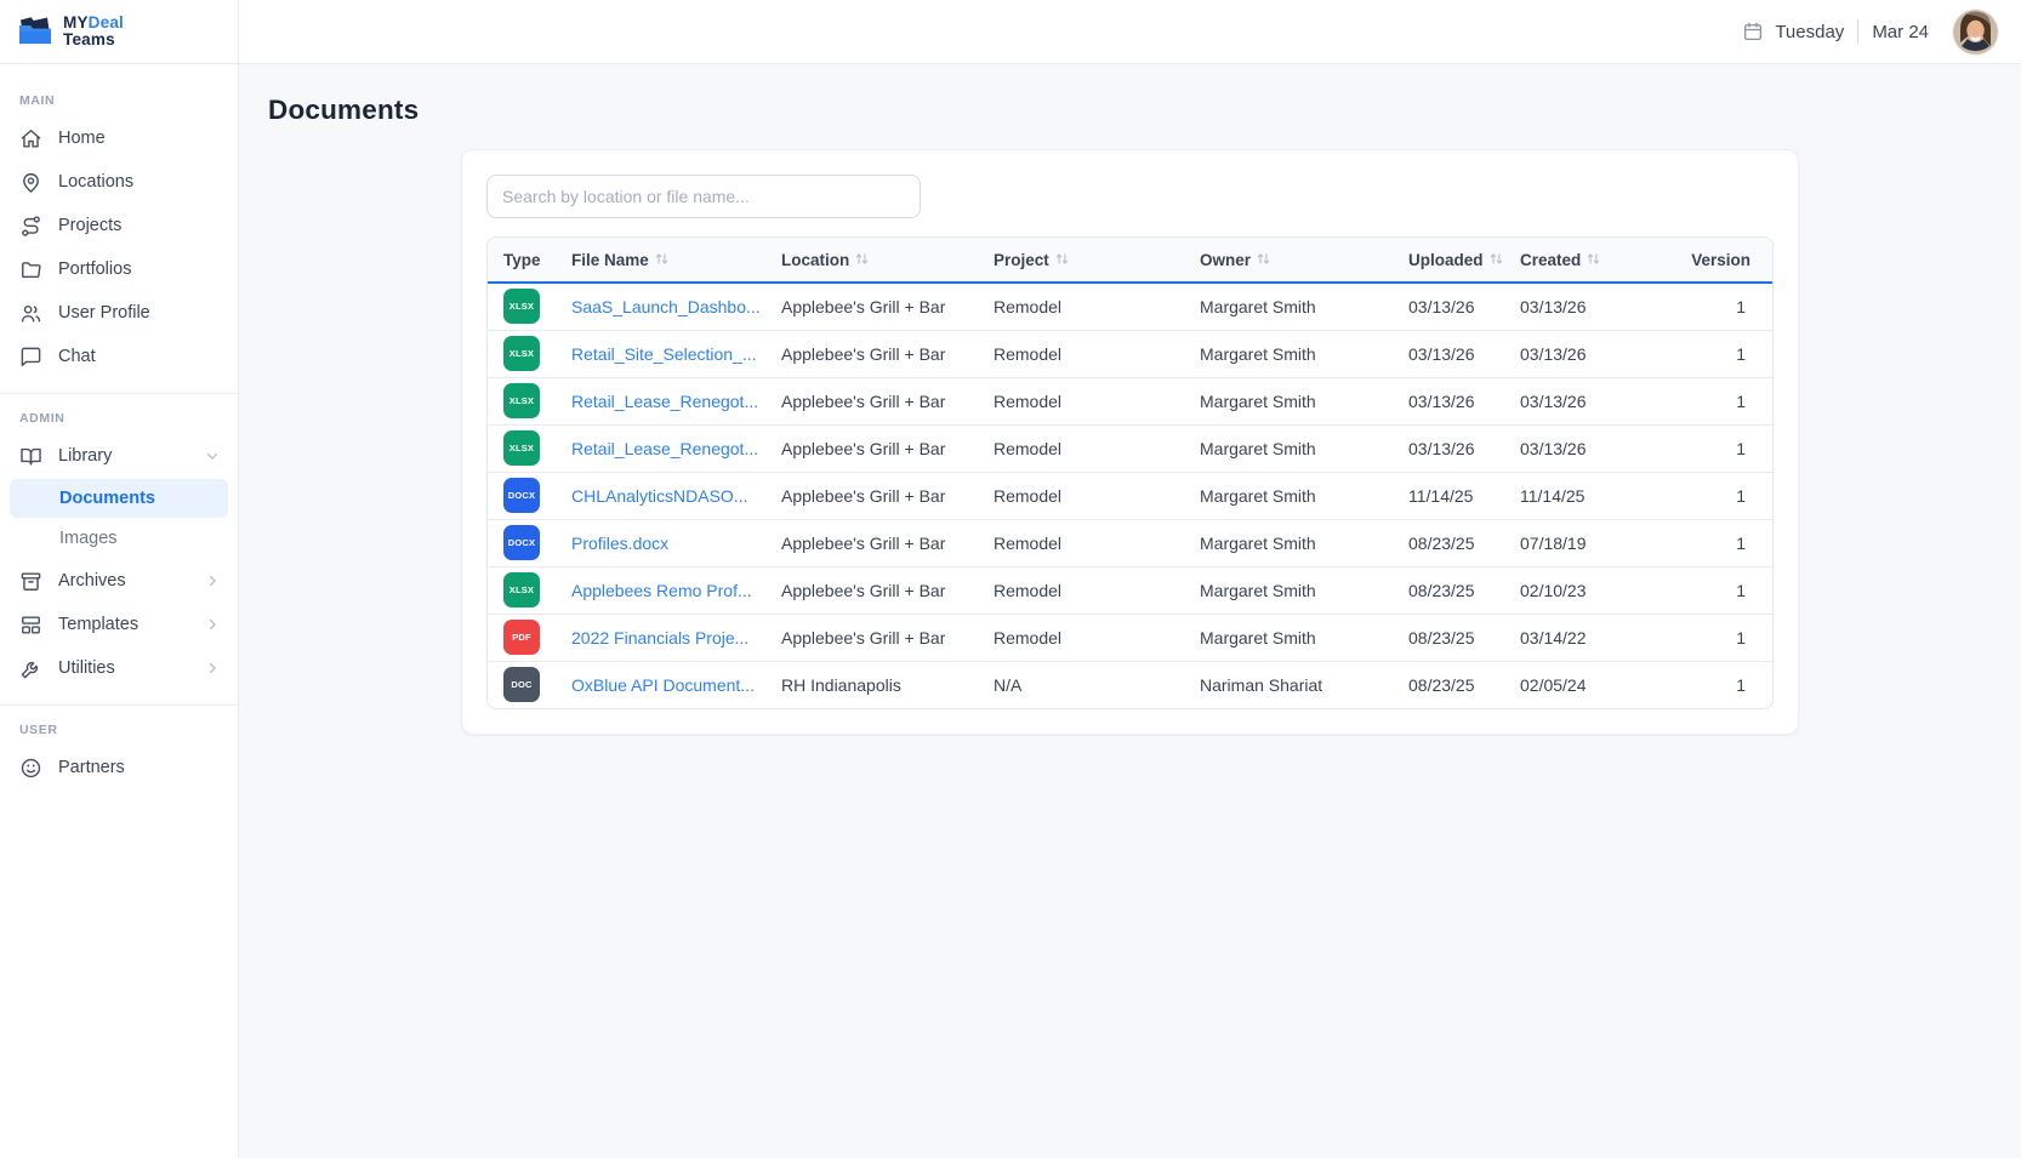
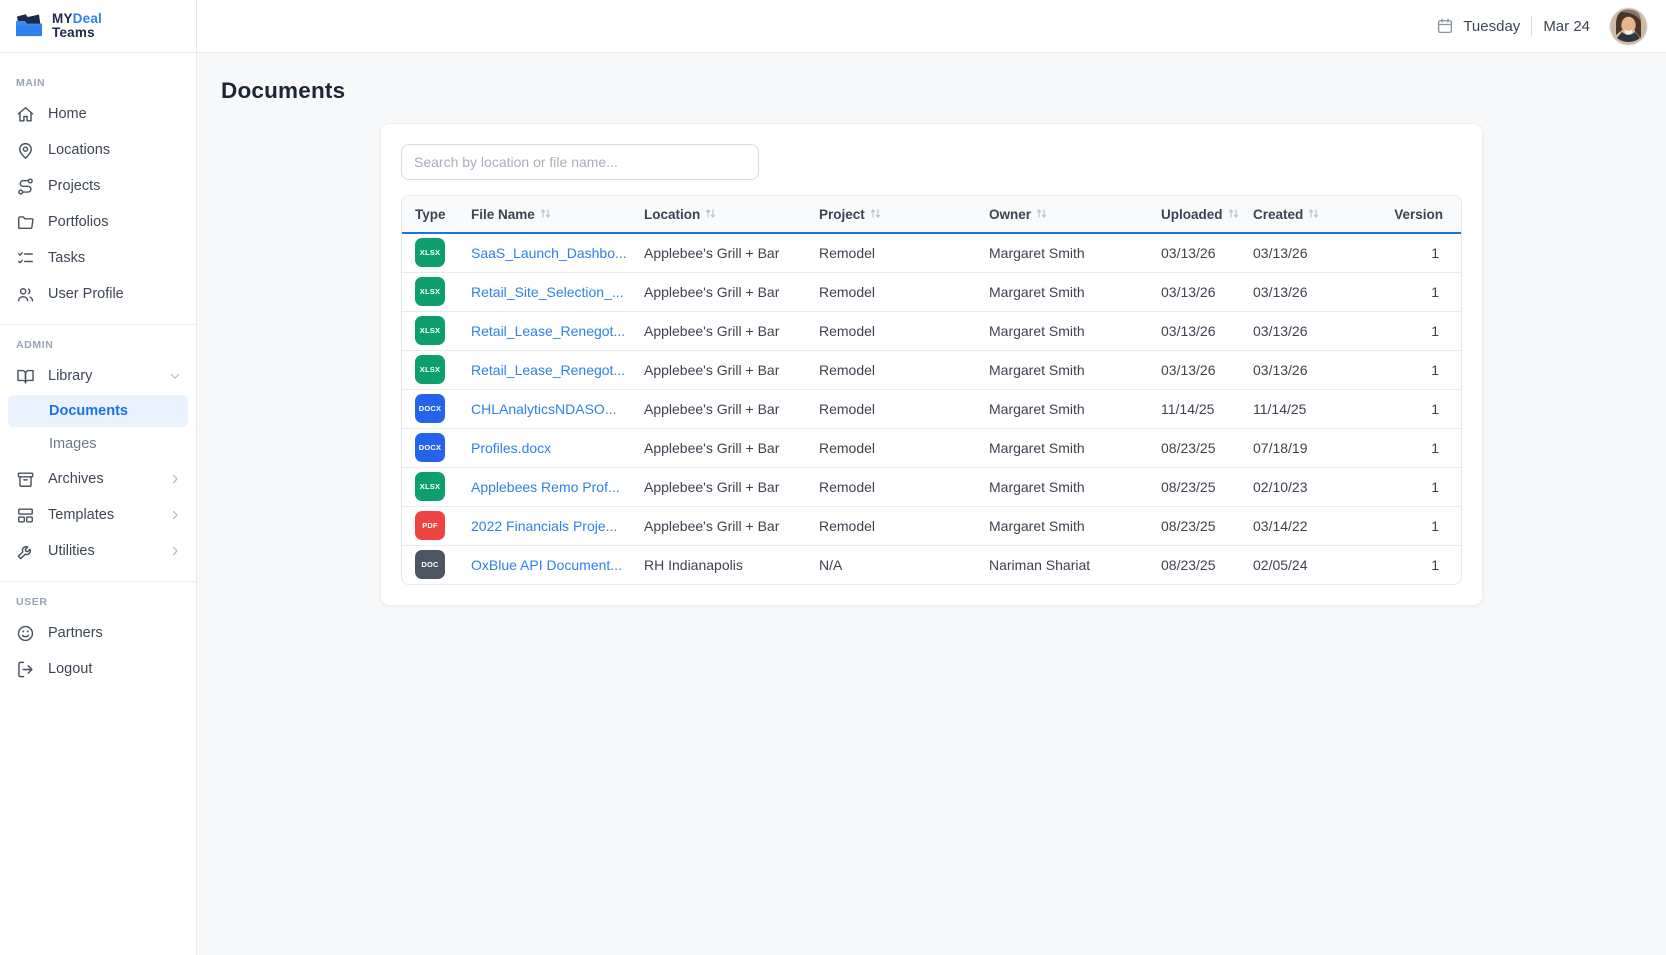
  MYDeal
  Teams
  MAIN
  Home
  Locations
  Projects
  Portfolios
+ Tasks
  User Profile
- Chat
  ADMIN
  Library
  Documents
  Images
  Archives
  Templates
  Utilities
  USER
  Partners
+ Logout
  Tuesday
  Mar 24
  Documents
  Search by location or file name...
  Type	File Name	Location	Project	Owner	Uploaded	Created	Version
  XLSX	SaaS_Launch_Dashbo...	Applebee's Grill + Bar	Remodel	Margaret Smith	03/13/26	03/13/26	1
  XLSX	Retail_Site_Selection_...	Applebee's Grill + Bar	Remodel	Margaret Smith	03/13/26	03/13/26	1
  XLSX	Retail_Lease_Renegot...	Applebee's Grill + Bar	Remodel	Margaret Smith	03/13/26	03/13/26	1
  XLSX	Retail_Lease_Renegot...	Applebee's Grill + Bar	Remodel	Margaret Smith	03/13/26	03/13/26	1
  DOCX	CHLAnalyticsNDASO...	Applebee's Grill + Bar	Remodel	Margaret Smith	11/14/25	11/14/25	1
  DOCX	Profiles.docx	Applebee's Grill + Bar	Remodel	Margaret Smith	08/23/25	07/18/19	1
  XLSX	Applebees Remo Prof...	Applebee's Grill + Bar	Remodel	Margaret Smith	08/23/25	02/10/23	1
  PDF	2022 Financials Proje...	Applebee's Grill + Bar	Remodel	Margaret Smith	08/23/25	03/14/22	1
  DOC	OxBlue API Document...	RH Indianapolis	N/A	Nariman Shariat	08/23/25	02/05/24	1
